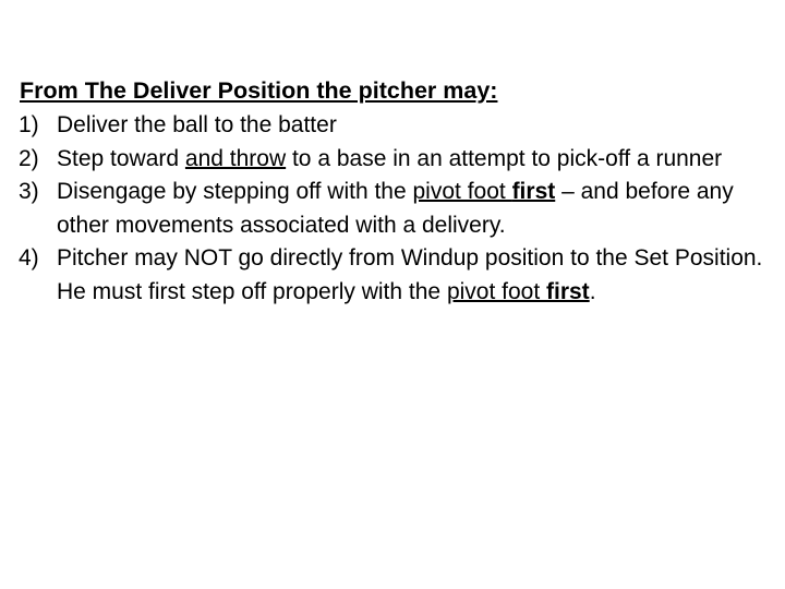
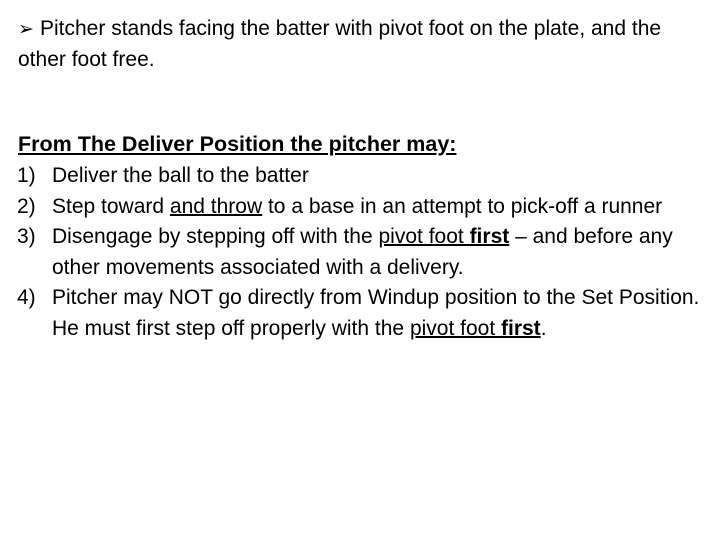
+ ➢ Pitcher stands facing the batter with pivot foot on the plate, and the other foot free.
  From The Deliver Position the pitcher may:
  1)
  Deliver the ball to the batter
  2)
  Step toward and throw to a base in an attempt to pick-off a runner
  3)
  Disengage by stepping off with the pivot foot first – and before any other movements associated with a delivery.
  4)
  Pitcher may NOT go directly from Windup position to the Set Position. He must first step off properly with the pivot foot first.
